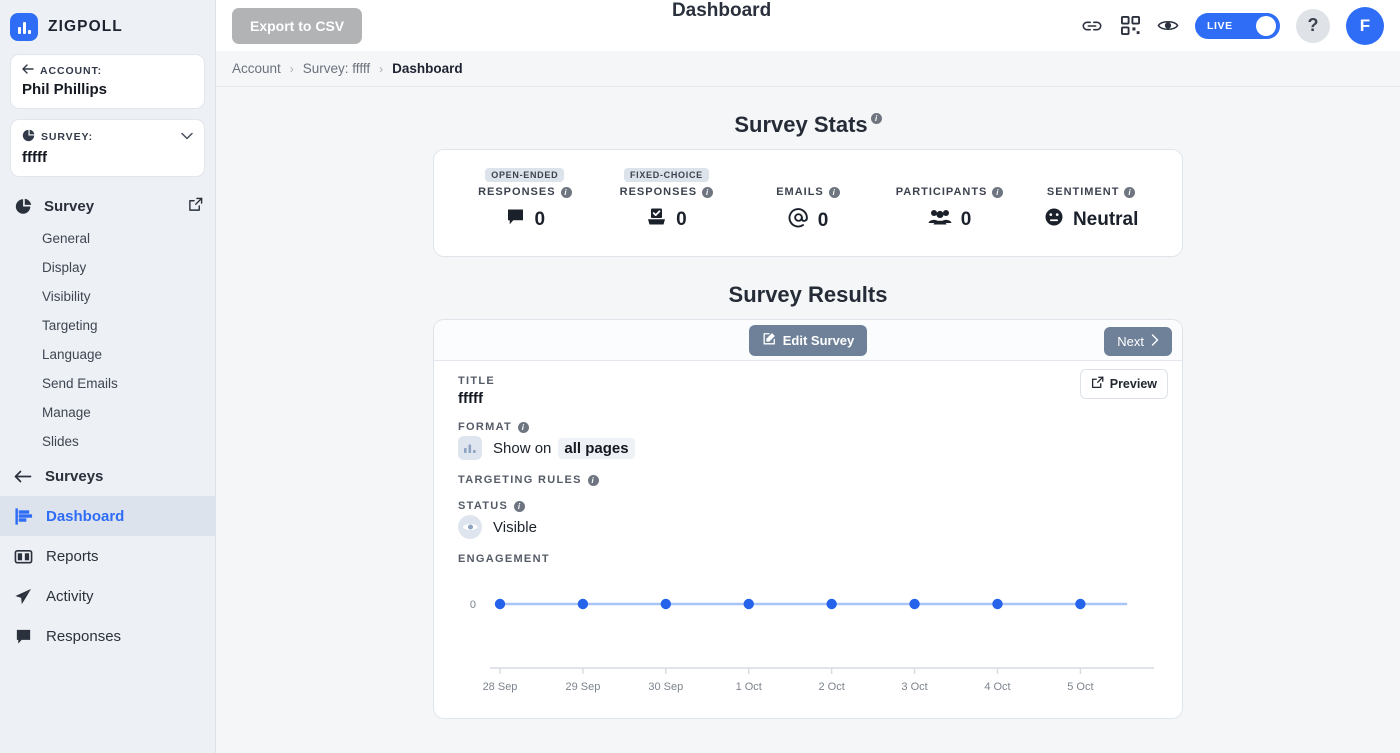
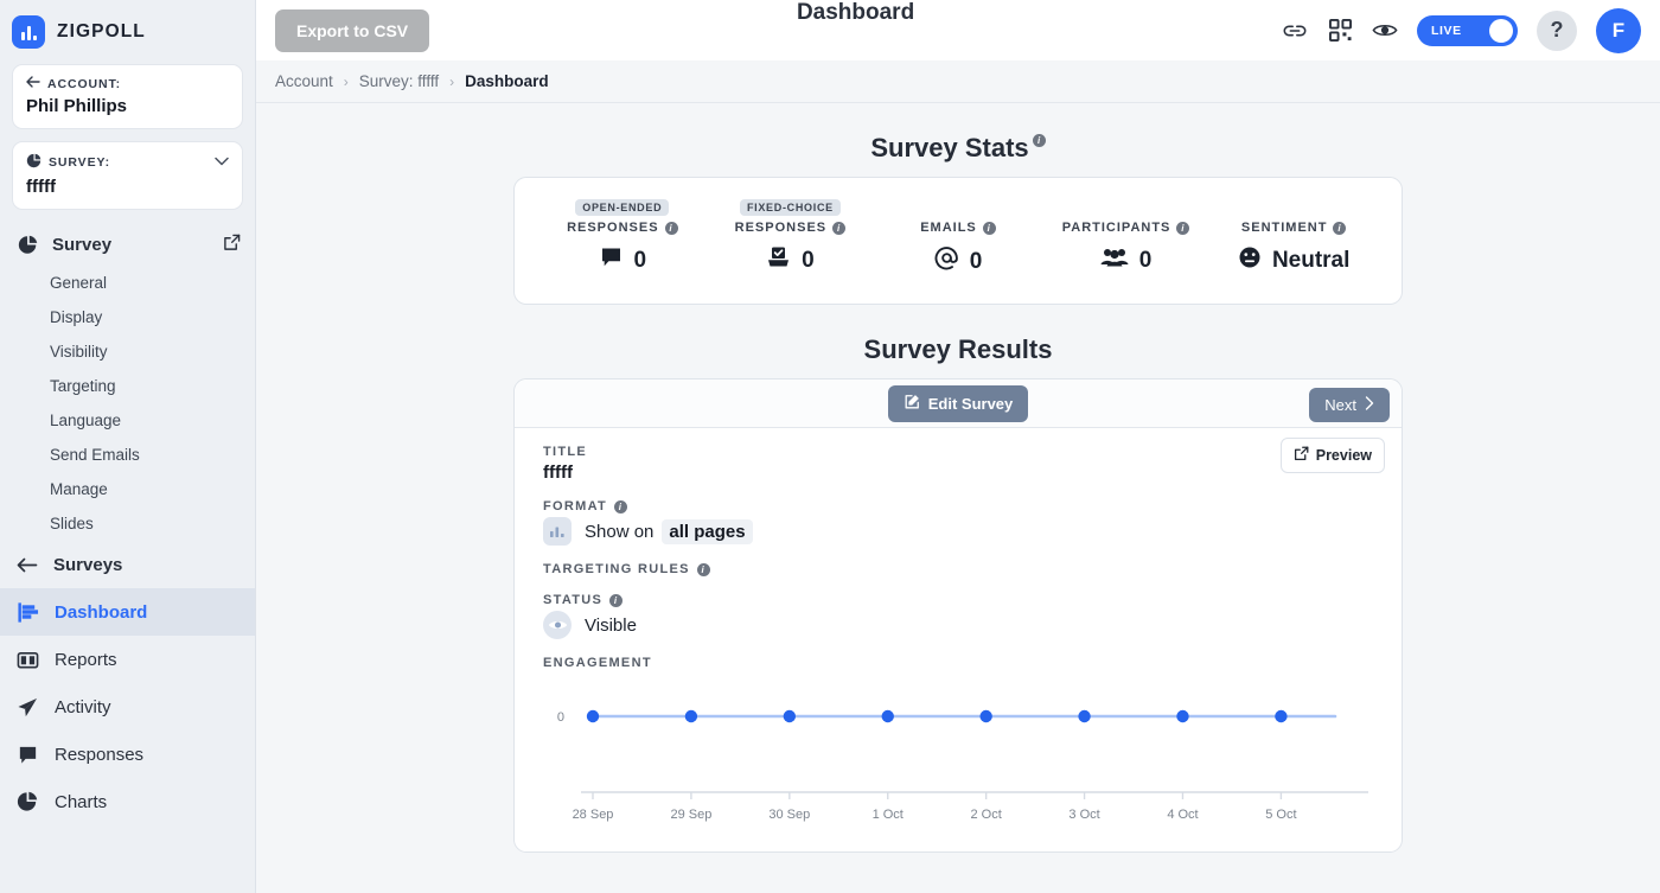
  ZIGPOLL
  ACCOUNT:
  Phil Phillips
  SURVEY:
  fffff
  Survey
  General
  Display
  Visibility
  Targeting
  Language
  Send Emails
  Manage
  Slides
  Surveys
  Dashboard
  Reports
  Activity
  Responses
+ Charts
  Export to CSV
  Dashboard
  LIVE
  ?
  F
  Account
  ›
  Survey: fffff
  ›
  Dashboard
  Survey Stats
  i
  OPEN-ENDED
  RESPONSES
  i
  0
  FIXED-CHOICE
  RESPONSES
  i
  0
  EMAILS
  i
  0
  PARTICIPANTS
  i
  0
  SENTIMENT
  i
  Neutral
  Survey Results
  Edit Survey
  Next
  Preview
  TITLE
  fffff
  FORMAT
  i
  Show on
  all pages
  TARGETING RULES
  i
  STATUS
  i
  Visible
  ENGAGEMENT
  0
  28 Sep
  29 Sep
  30 Sep
  1 Oct
  2 Oct
  3 Oct
  4 Oct
  5 Oct
